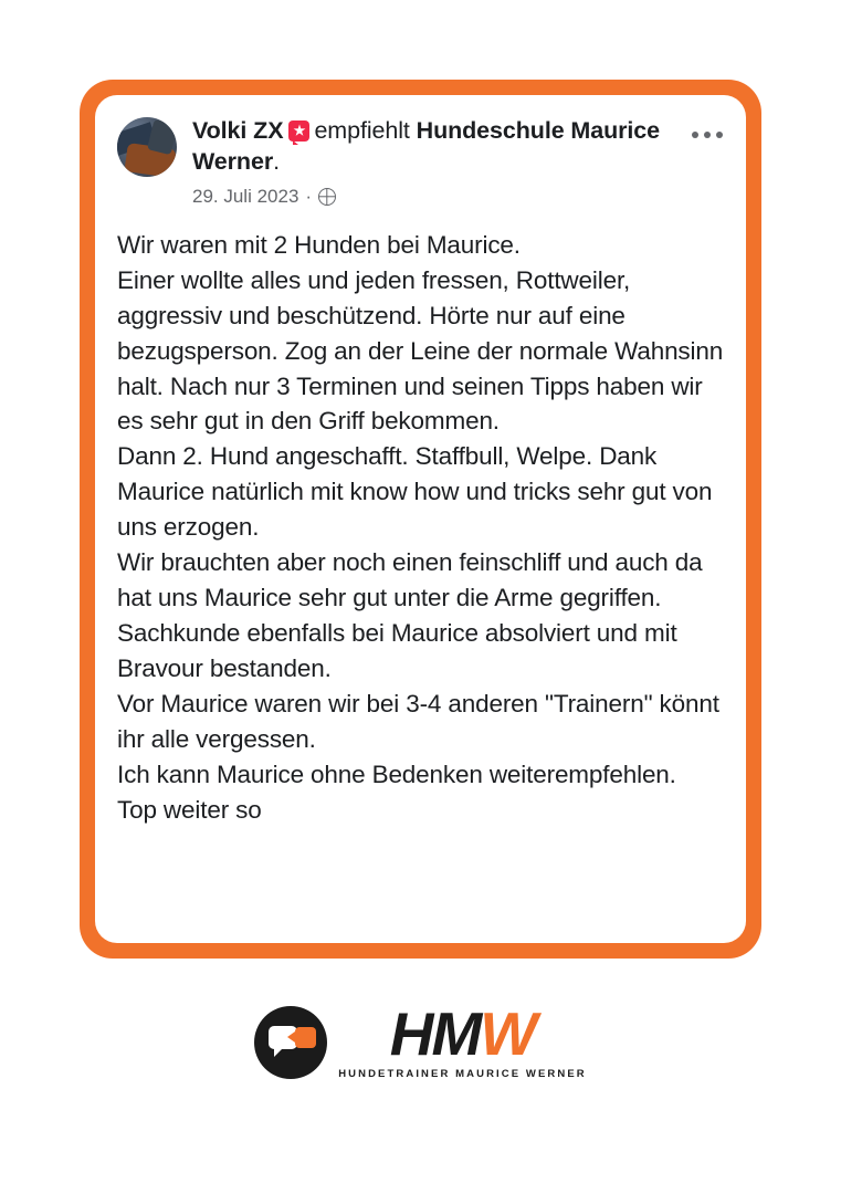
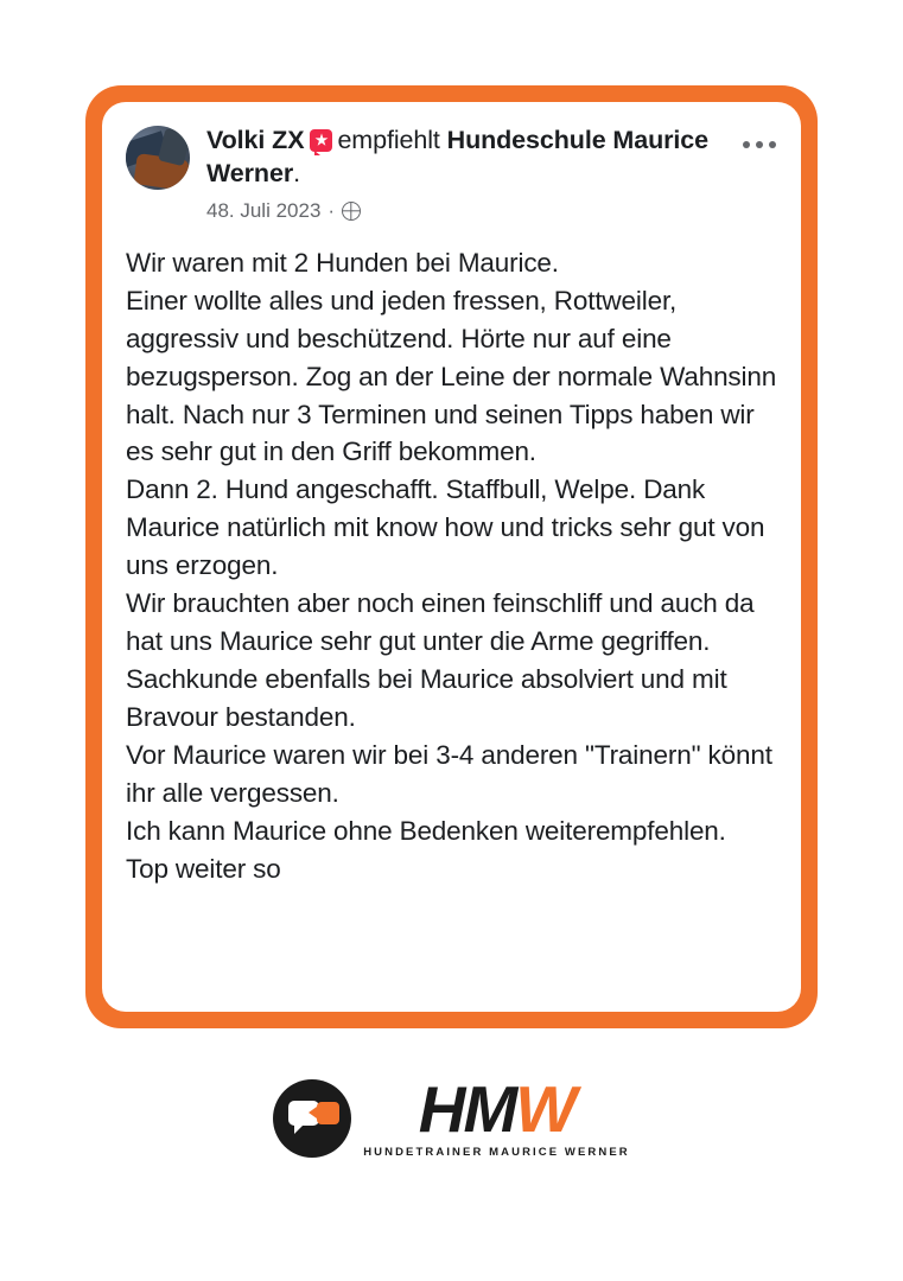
  Volki ZX
  ★
  empfiehlt Hundeschule Maurice Werner.
- 29. Juli 2023
+ 48. Juli 2023
  ·
  Wir waren mit 2 Hunden bei Maurice.
  Einer wollte alles und jeden fressen, Rottweiler, aggressiv und beschützend. Hörte nur auf eine bezugsperson. Zog an der Leine der normale Wahnsinn halt. Nach nur 3 Terminen und seinen Tipps haben wir es sehr gut in den Griff bekommen.
  Dann 2. Hund angeschafft. Staffbull, Welpe. Dank Maurice natürlich mit know how und tricks sehr gut von uns erzogen.
  Wir brauchten aber noch einen feinschliff und auch da hat uns Maurice sehr gut unter die Arme gegriffen.
  Sachkunde ebenfalls bei Maurice absolviert und mit Bravour bestanden.
  Vor Maurice waren wir bei 3-4 anderen "Trainern" könnt ihr alle vergessen.
  Ich kann Maurice ohne Bedenken weiterempfehlen.
  Top weiter so
  HMW
  HUNDETRAINER MAURICE WERNER
